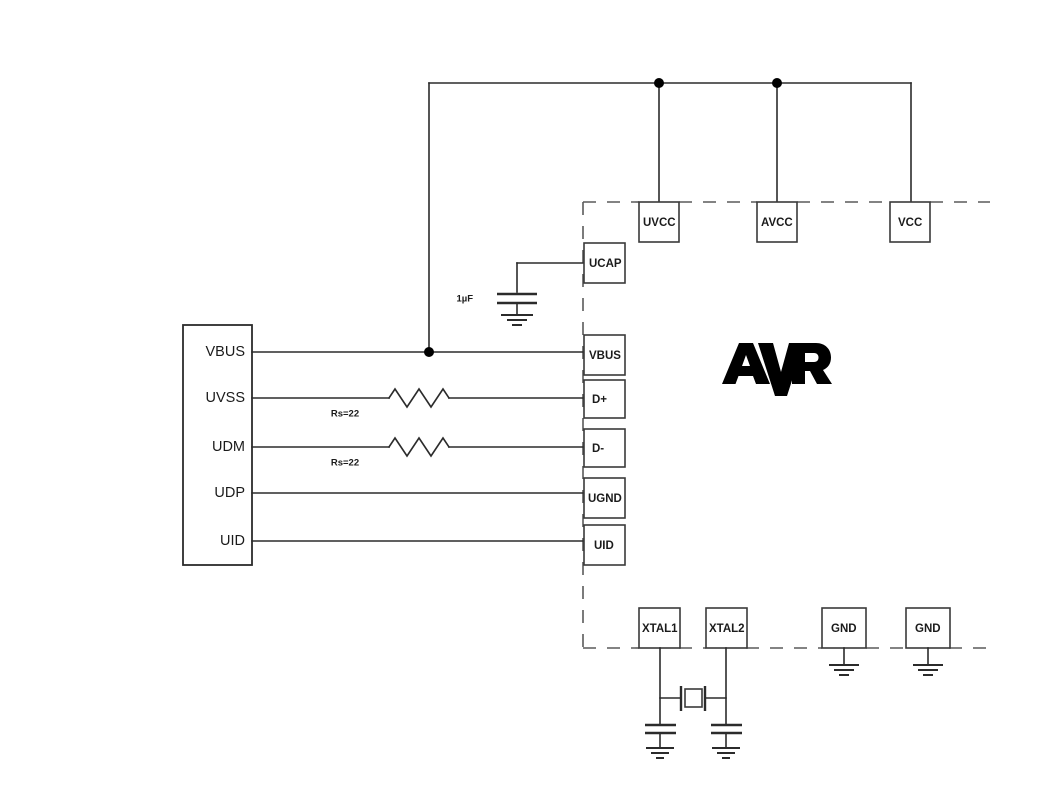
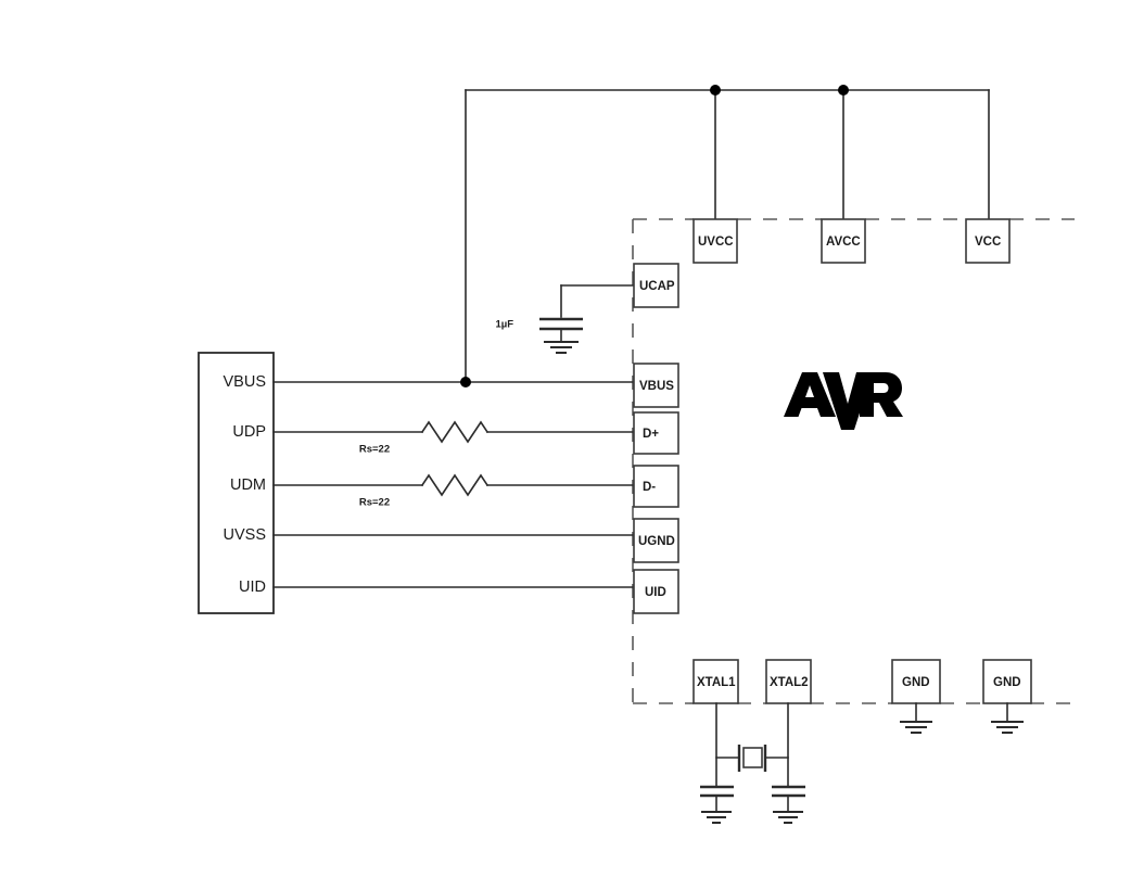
  UVCC
  AVCC
  VCC
  1µF
  UCAP
  VBUS
- UVSS
+ UDP
  UDM
- UDP
+ UVSS
  UID
  VBUS
  Rs=22
  D+
  Rs=22
  D-
  UGND
  UID
  XTAL1
  XTAL2
  GND
  GND
